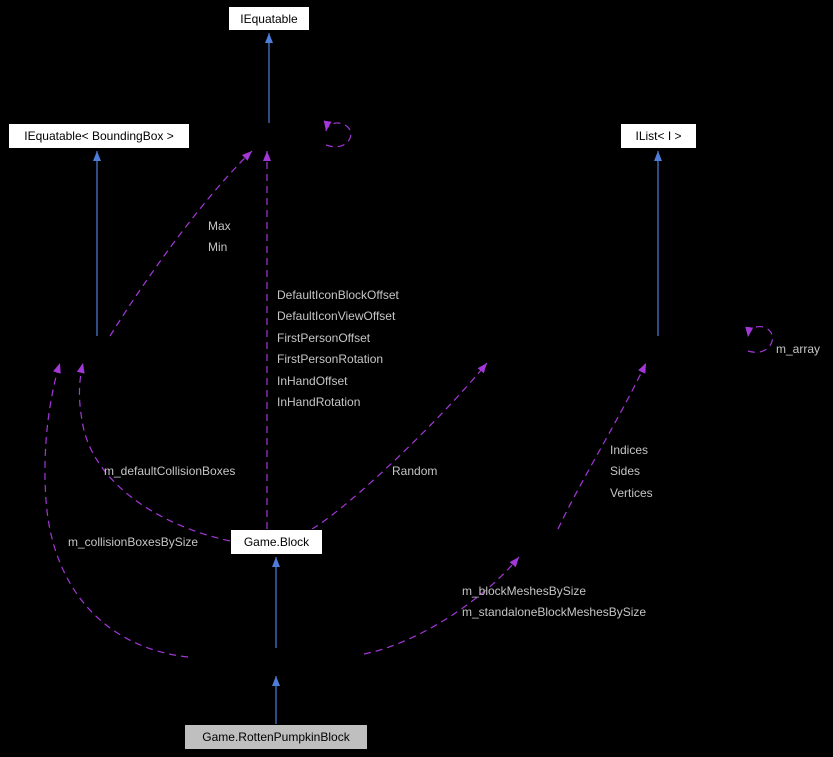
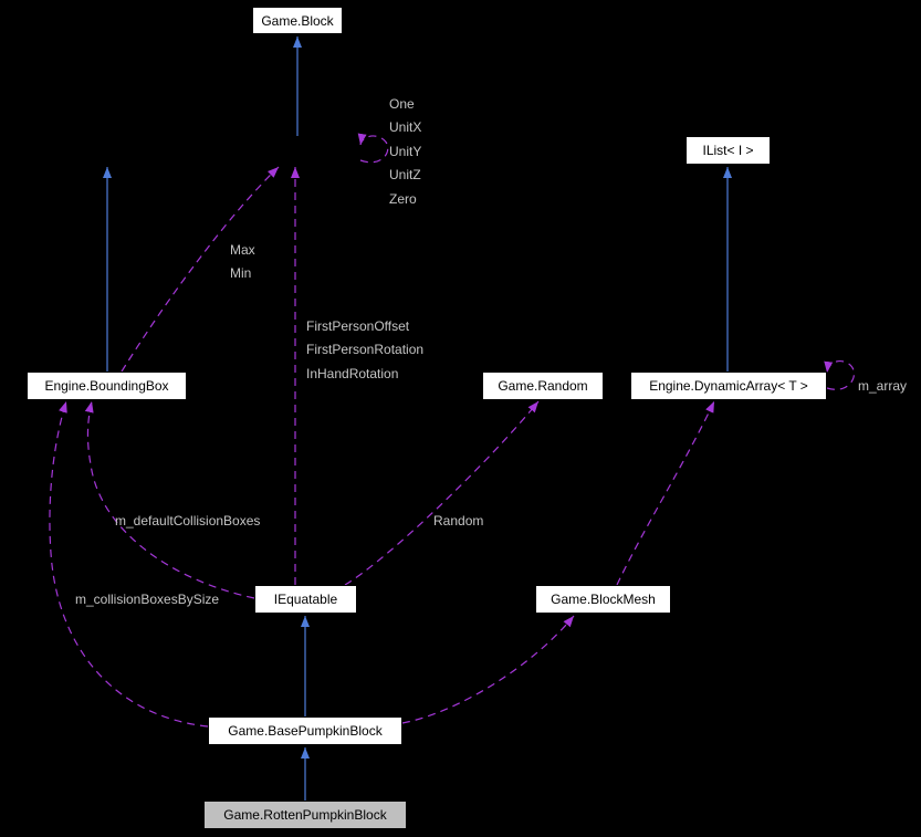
- IEquatable
+ Game.Block
- IEquatable< BoundingBox >
  IList< I >
+ Engine.BoundingBox
+ Game.Random
+ Engine.DynamicArray< T >
- Game.Block
+ IEquatable
+ Game.BlockMesh
+ Game.BasePumpkinBlock
  Game.RottenPumpkinBlock
+ One
+ UnitX
+ UnitY
+ UnitZ
+ Zero
  Max
  Min
- DefaultIconBlockOffset
- DefaultIconViewOffset
  FirstPersonOffset
  FirstPersonRotation
- InHandOffset
  InHandRotation
  Random
  m_defaultCollisionBoxes
  m_collisionBoxesBySize
- Indices
- Sides
- Vertices
  m_array
- m_blockMeshesBySize
- m_standaloneBlockMeshesBySize
